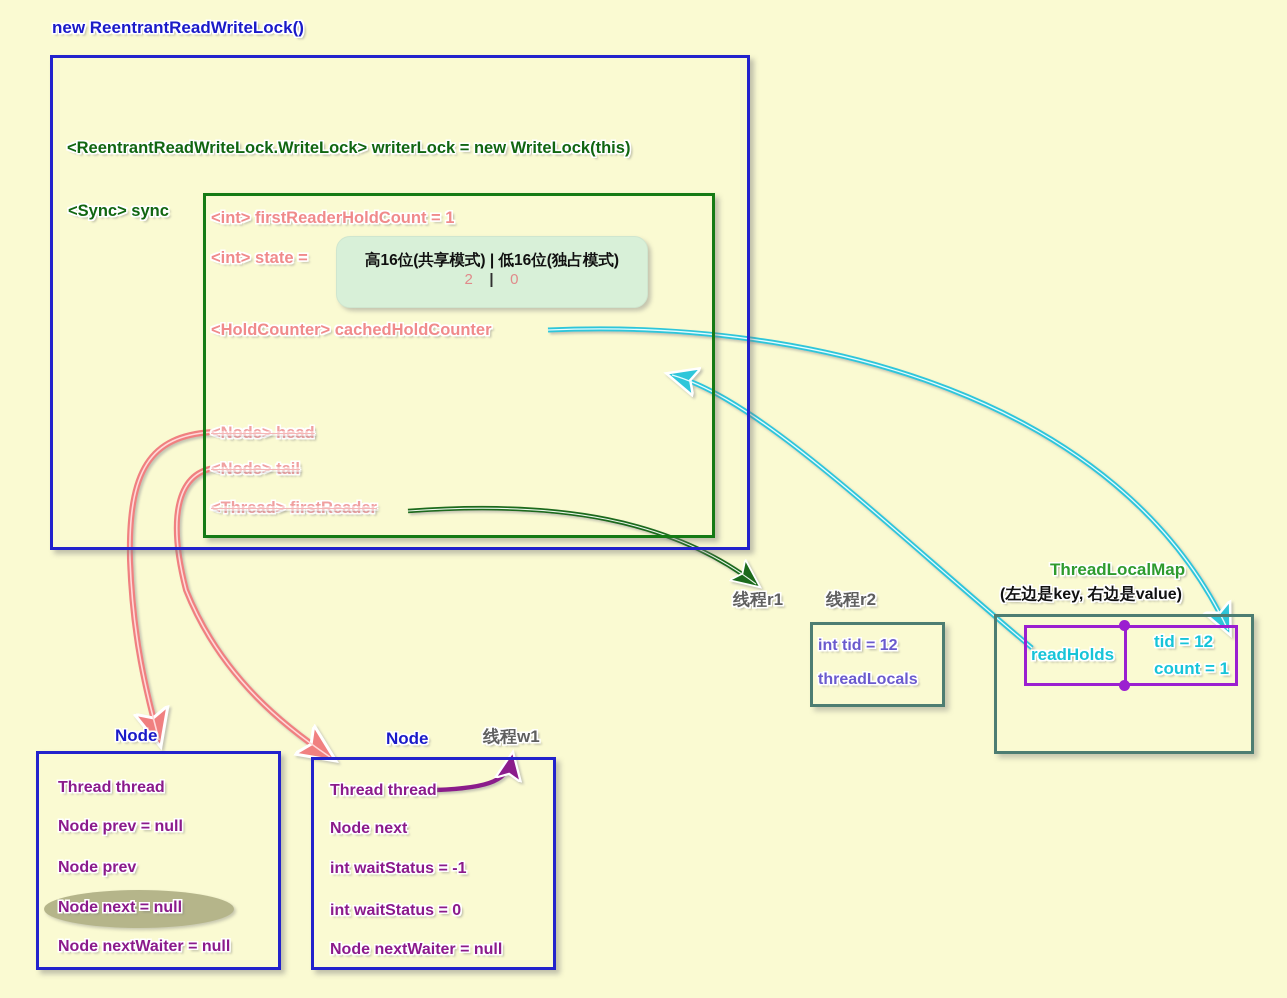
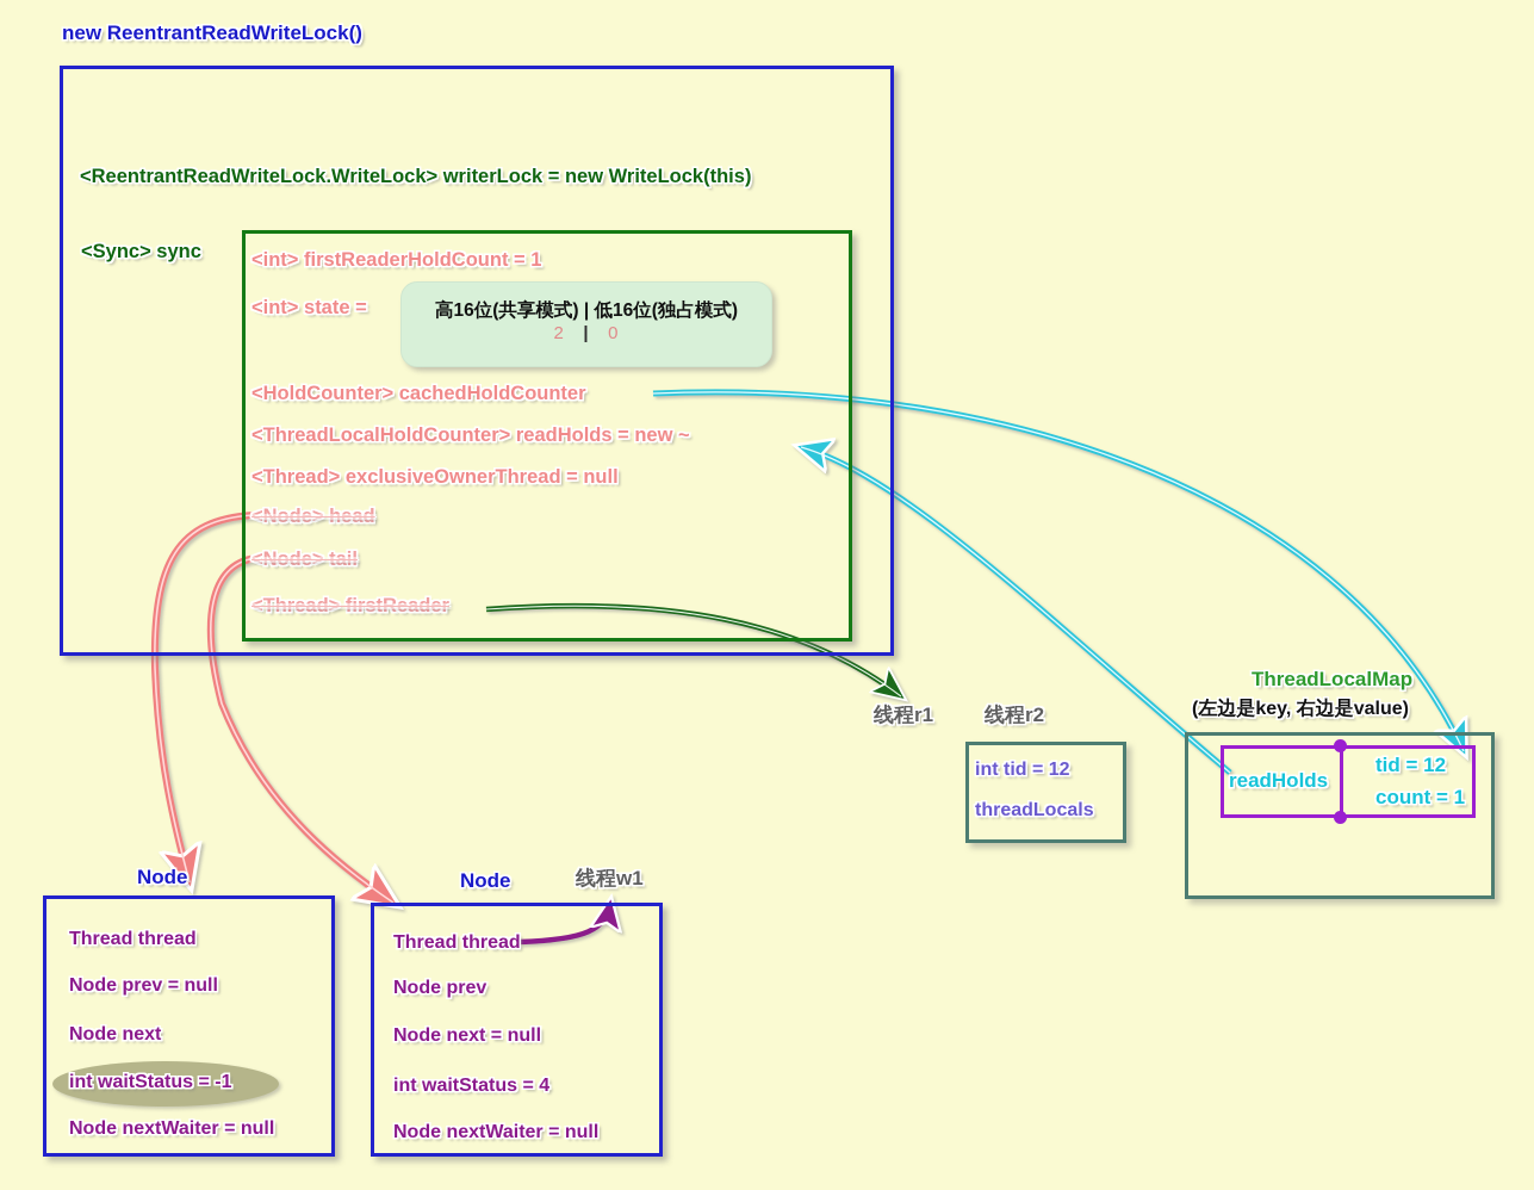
  new ReentrantReadWriteLock()
  <ReentrantReadWriteLock.WriteLock> writerLock = new WriteLock(this)
  <Sync> sync
  <int> firstReaderHoldCount = 1
  <int> state =
  高16位(共享模式) | 低16位(独占模式)
  2 | 0
  <HoldCounter> cachedHoldCounter
+ <ThreadLocalHoldCounter> readHolds = new ~
+ <Thread> exclusiveOwnerThread = null
  <Node> head
  <Node> tail
  <Thread> firstReader
  线程r1
  线程r2
  线程w1
  int tid = 12
  threadLocals
  ThreadLocalMap
  (左边是key, 右边是value)
  readHolds
  tid = 12
  count = 1
  Node
  Thread thread
  Node prev = null
- Node prev
+ Node next
- Node next = null
+ int waitStatus = -1
  Node nextWaiter = null
  Node
  Thread thread
- Node next
+ Node prev
- int waitStatus = -1
+ Node next = null
- int waitStatus = 0
+ int waitStatus = 4
  Node nextWaiter = null
